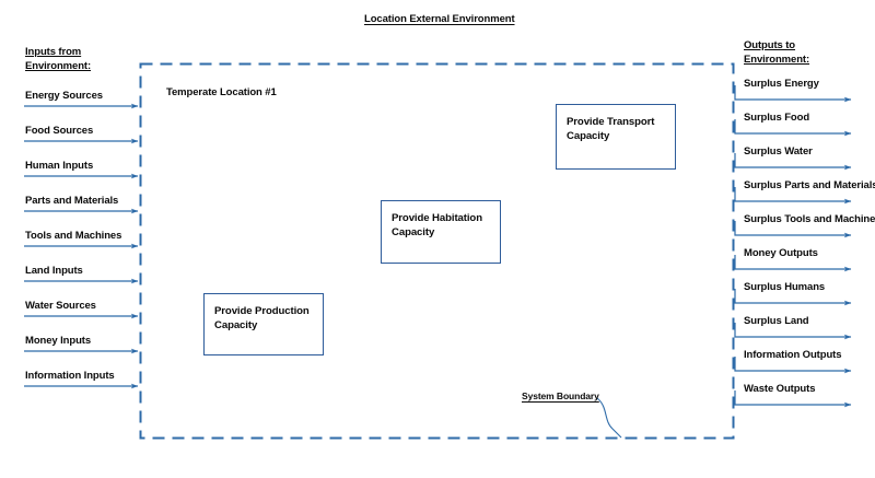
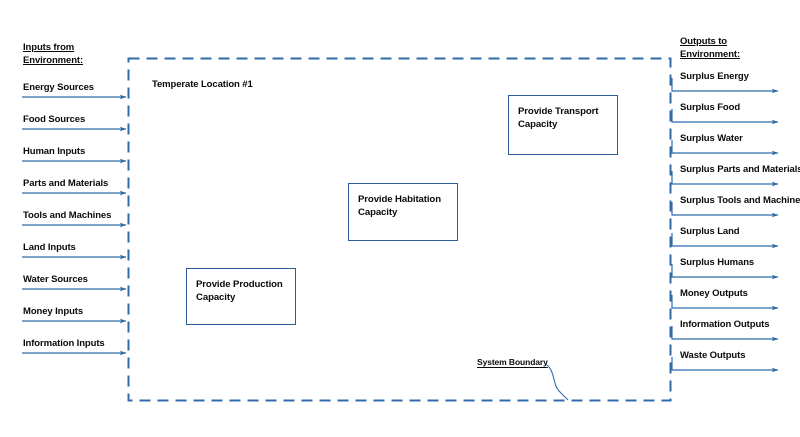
- Location External Environment
  Inputs from
  Environment:
  Energy Sources
  Food Sources
  Human Inputs
  Parts and Materials
  Tools and Machines
  Land Inputs
  Water Sources
  Money Inputs
  Information Inputs
  Outputs to
  Environment:
  Surplus Energy
  Surplus Food
  Surplus Water
  Surplus Parts and Material
  Surplus Tools and Machine
- Money Outputs
+ Surplus Land
  Surplus Humans
- Surplus Land
+ Money Outputs
  Information Outputs
  Waste Outputs
  Temperate Location #1
  Provide Transport
  Capacity
  Provide Habitation
  Capacity
  Provide Production
  Capacity
  System Boundary
